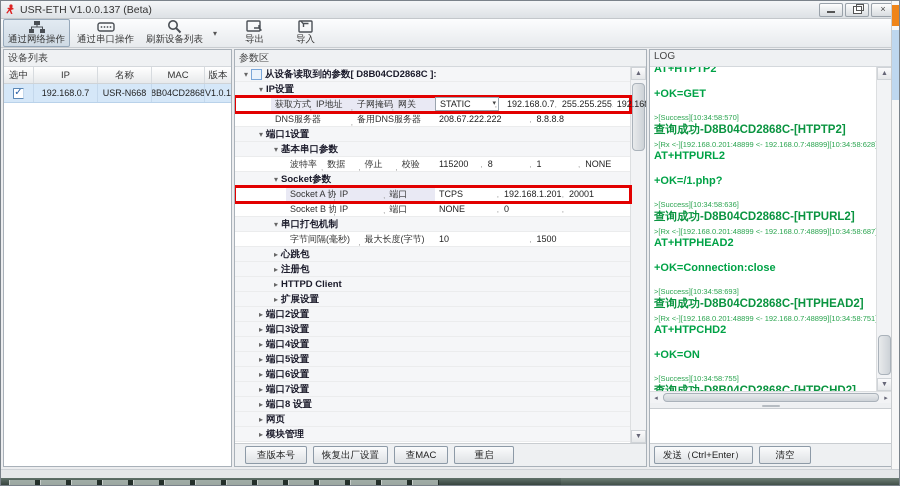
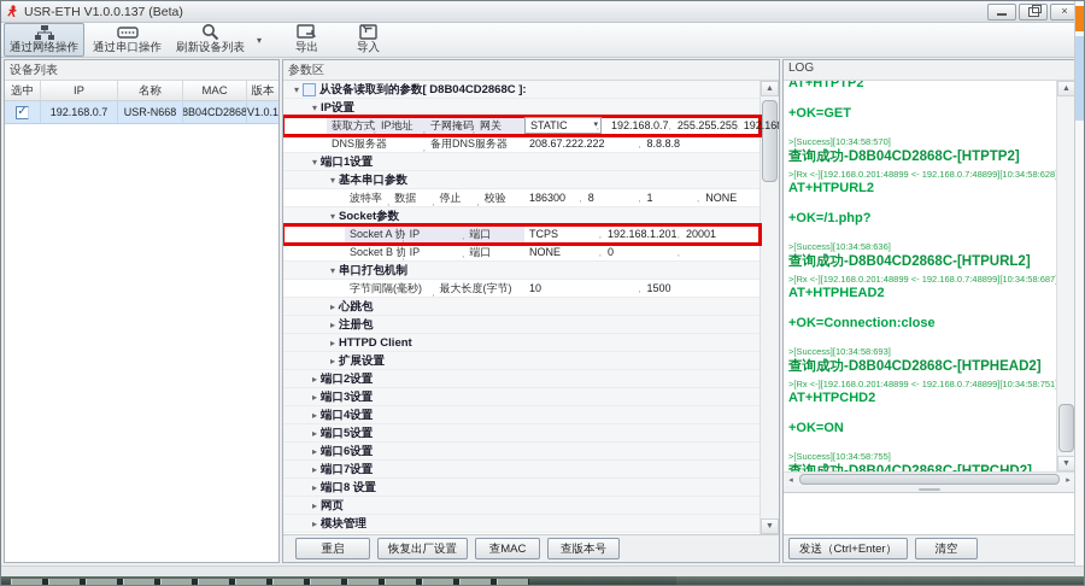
  USR-ETH V1.0.0.137 (Beta)
  ×
  通过网络操作
  通过串口操作
  刷新设备列表
  ▾
  导出
  导入
  设备列表
  选中
  IP
  名称
  MAC
  版本
  192.168.0.7
  USR-N668
  8B04CD2868
  V1.0.1
  参数区
  ▾
  从设备读取到的参数[ D8B04CD2868C ]:
  ▾
  IP设置
  获取方式
  IP地址
  子网掩码
  网关
  STATIC
  192.168.0.7
  255.255.255
  DNS服务器
  备用DNS服务器
  208.67.222.222
  8.8.8.8
  ▾
  端口1设置
  ▾
  基本串口参数
  波特率
  数据
  停止
  校验
- 115200
+ 186300
  8
  1
  NONE
  ▾
  Socket参数
  Socket A 协
  IP
  端口
  TCPS
  192.168.1.201
  20001
  Socket B 协
  IP
  端口
  NONE
  0
  ▾
  串口打包机制
  字节间隔(毫秒)
  最大长度(字节)
  10
  1500
  ▸
  心跳包
  ▸
  注册包
  ▸
  HTTPD Client
  ▸
  扩展设置
  ▸
  端口2设置
  ▸
  端口3设置
  ▸
  端口4设置
  ▸
  端口5设置
  ▸
  端口6设置
  ▸
  端口7设置
  ▸
  端口8 设置
  ▸
  网页
  ▸
  模块管理
- 查版本号
+ 重启
  恢复出厂设置
  查MAC
- 重启
+ 查版本号
  LOG
  AT+HTPTP2
  +OK=GET
  >[Success][10:34:58:570]
  查询成功-D8B04CD2868C-[HTPTP2]
  >[Rx <-][192.168.0.201:48899 <- 192.168.0.7:48899][10:34:58:628
  AT+HTPURL2
  +OK=/1.php?
  >[Success][10:34:58:636]
  查询成功-D8B04CD2868C-[HTPURL2]
  >[Rx <-][192.168.0.201:48899 <- 192.168.0.7:48899][10:34:58:687
  AT+HTPHEAD2
  +OK=Connection:close
  >[Success][10:34:58:693]
  查询成功-D8B04CD2868C-[HTPHEAD2]
  >[Rx <-][192.168.0.201:48899 <- 192.168.0.7:48899][10:34:58:751
  AT+HTPCHD2
  +OK=ON
  >[Success][10:34:58:755]
  发送（Ctrl+Enter）
  清空
